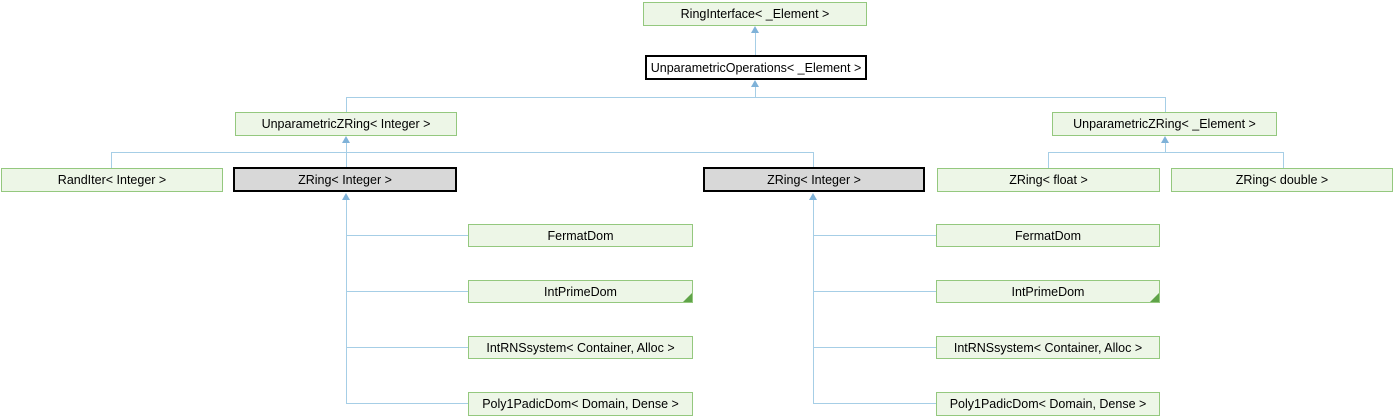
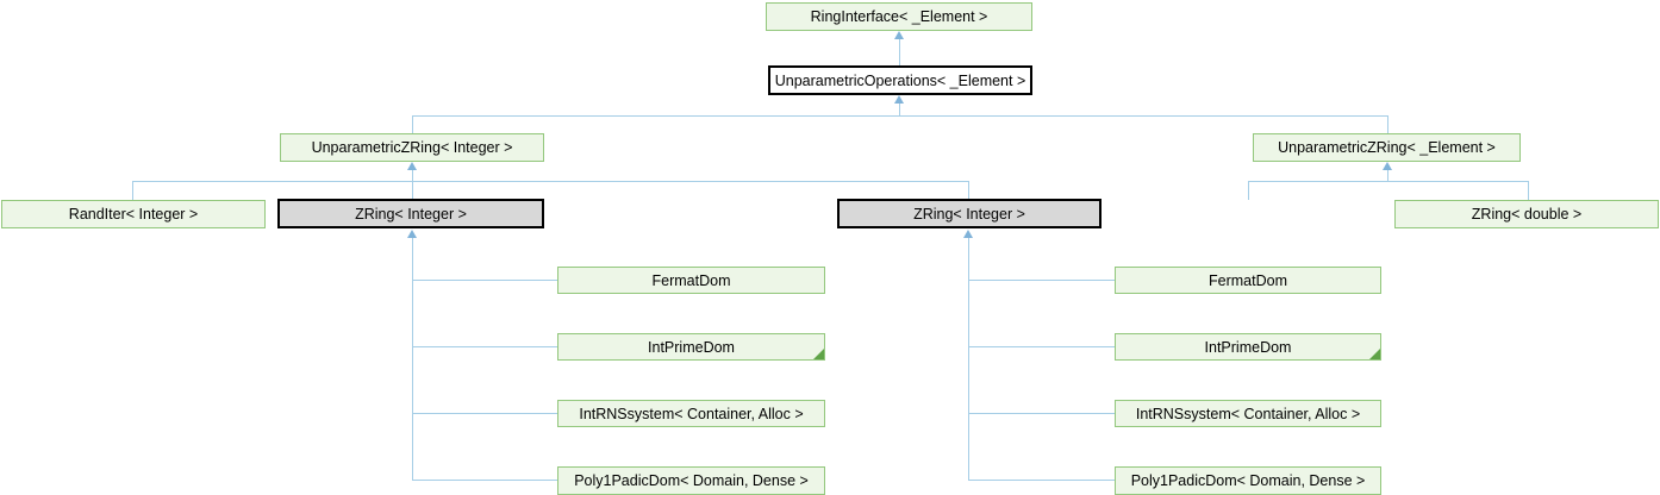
  RingInterface< _Element >
  UnparametricOperations< _Element >
  UnparametricZRing< Integer >
  UnparametricZRing< _Element >
  RandIter< Integer >
  ZRing< Integer >
  ZRing< Integer >
- ZRing< float >
  ZRing< double >
  FermatDom
  IntPrimeDom
  IntRNSsystem< Container, Alloc >
  Poly1PadicDom< Domain, Dense >
  FermatDom
  IntPrimeDom
  IntRNSsystem< Container, Alloc >
  Poly1PadicDom< Domain, Dense >
